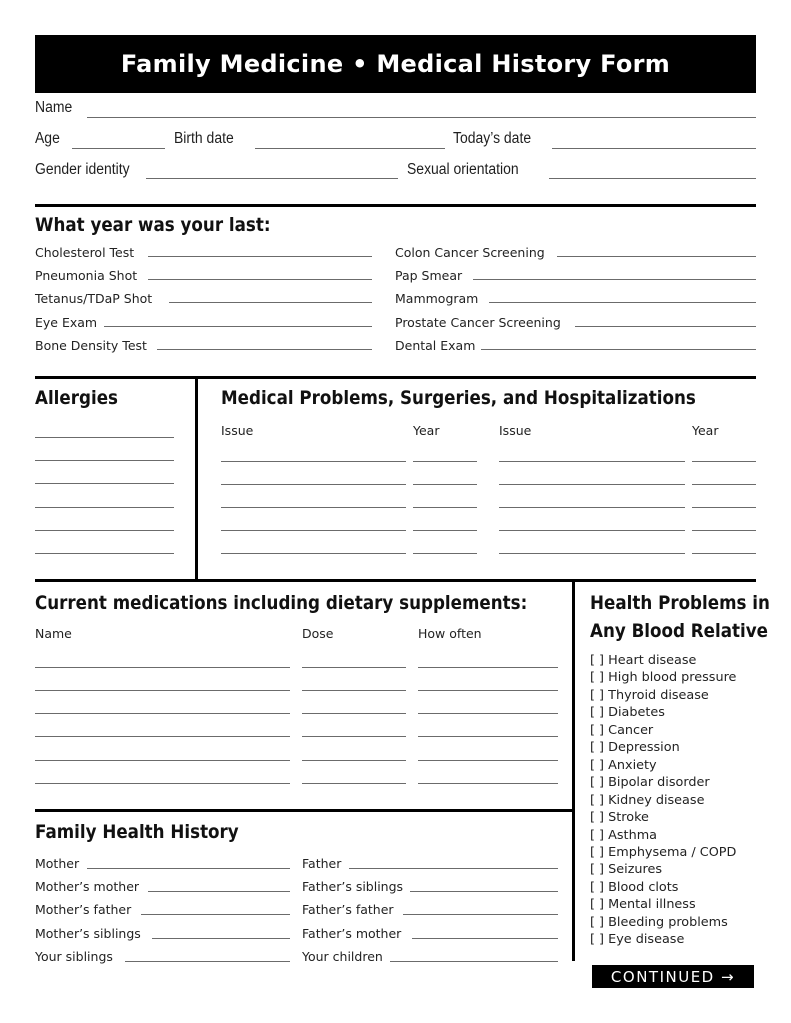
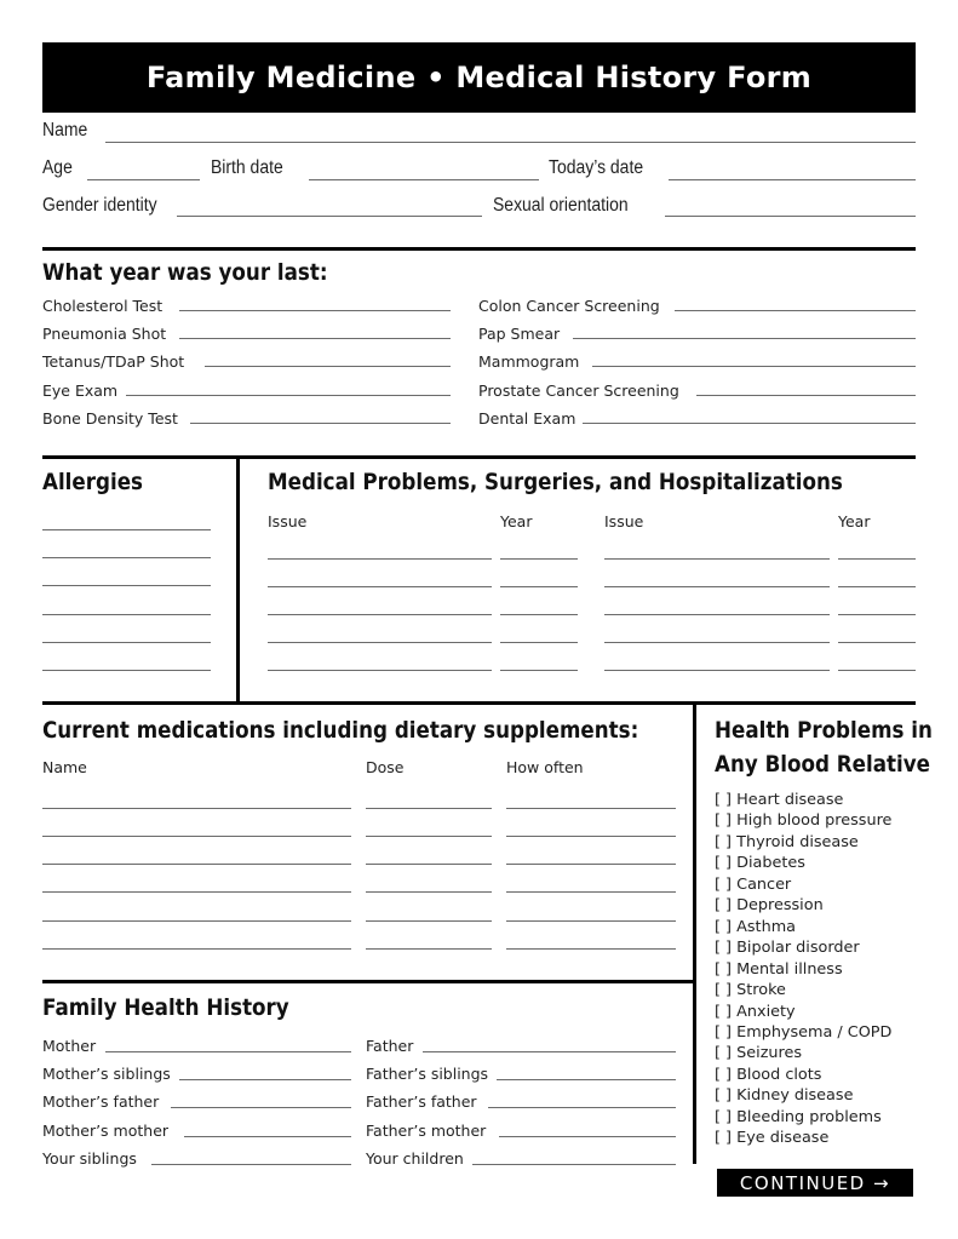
  Family Medicine • Medical History Form
  Name
  Age
  Birth date
  Today’s date
  Gender identity
  Sexual orientation
  What year was your last:
  Cholesterol Test
  Pneumonia Shot
  Tetanus/TDaP Shot
  Eye Exam
  Bone Density Test
  Colon Cancer Screening
  Pap Smear
  Mammogram
  Prostate Cancer Screening
  Dental Exam
  Allergies
  Medical Problems, Surgeries, and Hospitalizations
  Issue
  Year
  Issue
  Year
  Current medications including dietary supplements:
  Name
  Dose
  How often
  Family Health History
  Mother
- Mother’s mother
+ Mother’s siblings
  Mother’s father
- Mother’s siblings
+ Mother’s mother
  Your siblings
  Father
  Father’s siblings
  Father’s father
  Father’s mother
  Your children
  Health Problems in
  Any Blood Relative
  [ ] Heart disease
  [ ] High blood pressure
  [ ] Thyroid disease
  [ ] Diabetes
  [ ] Cancer
  [ ] Depression
- [ ] Anxiety
+ [ ] Asthma
  [ ] Bipolar disorder
- [ ] Kidney disease
+ [ ] Mental illness
  [ ] Stroke
- [ ] Asthma
+ [ ] Anxiety
  [ ] Emphysema / COPD
  [ ] Seizures
  [ ] Blood clots
- [ ] Mental illness
+ [ ] Kidney disease
  [ ] Bleeding problems
  [ ] Eye disease
  CONTINUED →
